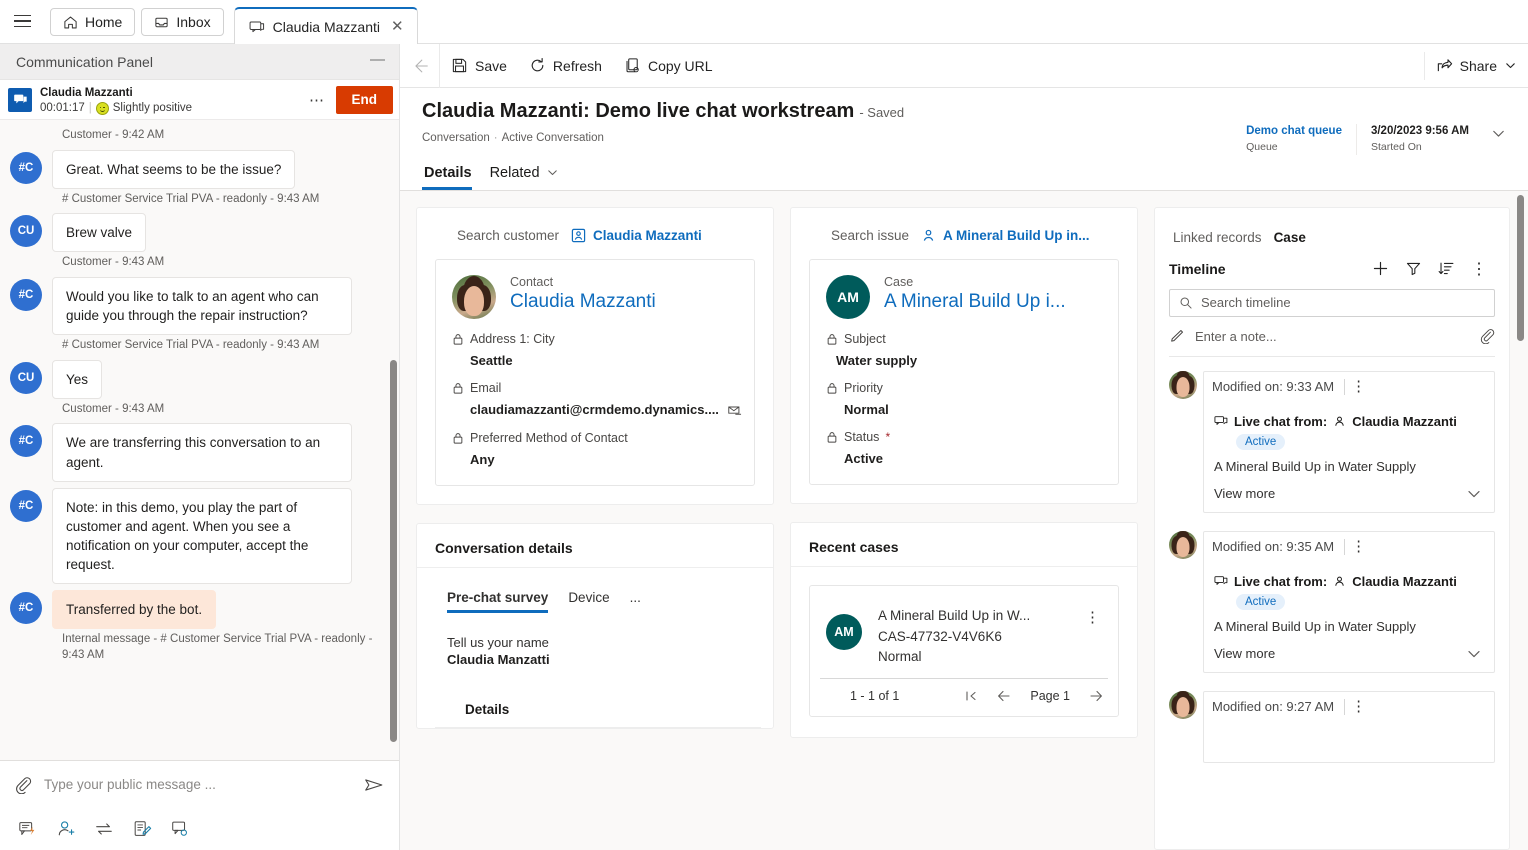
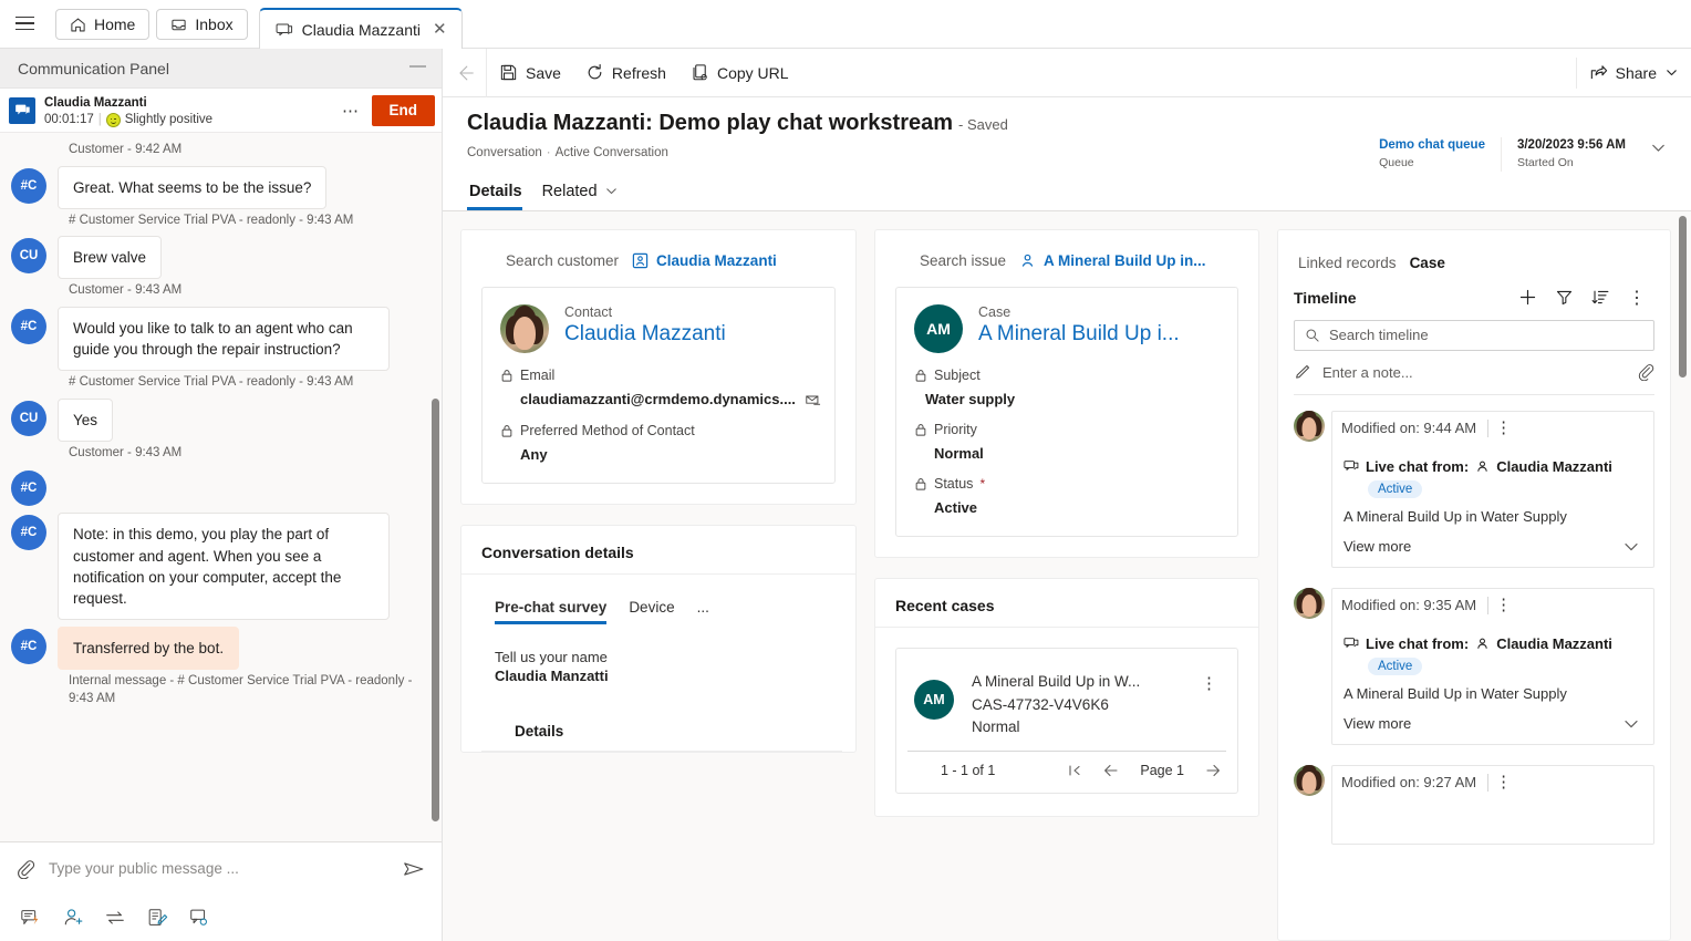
  Home
  Inbox
  Claudia Mazzanti
  ✕
  Communication Panel
  —
  Claudia Mazzanti
  00:01:17
  |
  Slightly positive
  ⋯
  End
  Customer - 9:42 AM
  #C
  Great. What seems to be the issue?
  # Customer Service Trial PVA - readonly - 9:43 AM
  CU
  Brew valve
  Customer - 9:43 AM
  #C
  Would you like to talk to an agent who can guide you through the repair instruction?
  # Customer Service Trial PVA - readonly - 9:43 AM
  CU
  Yes
  Customer - 9:43 AM
  #C
- We are transferring this conversation to an agent.
  #C
  Note: in this demo, you play the part of customer and agent. When you see a notification on your computer, accept the request.
  #C
  Transferred by the bot.
  Internal message - # Customer Service Trial PVA - readonly - 9:43 AM
  Type your public message ...
  Save
  Refresh
  Copy URL
  Share
- Claudia Mazzanti: Demo live chat workstream - Saved
+ Claudia Mazzanti: Demo play chat workstream - Saved
  Conversation · Active Conversation
  Demo chat queue
  Queue
  3/20/2023 9:56 AM
  Started On
  Details
  Related
  Search customer
  Claudia Mazzanti
  Contact
  Claudia Mazzanti
- Address 1: City
- Seattle
  Email
  claudiamazzanti@crmdemo.dynamics....
  Preferred Method of Contact
  Any
  Conversation details
  Pre-chat survey
  Device
  ...
  Tell us your name
  Claudia Manzatti
  Details
  Search issue
  A Mineral Build Up in...
  AM
  Case
  A Mineral Build Up i...
  Subject
  Water supply
  Priority
  Normal
  Status
  *
  Active
  Recent cases
  AM
  A Mineral Build Up in W...
  CAS-47732-V4V6K6
  Normal
  ⋮
  1 - 1 of 1
  Page 1
  Linked records
  Case
  Timeline
  ⋮
  Search timeline
  Enter a note...
- Modified on: 9:33 AM
+ Modified on: 9:44 AM
  ⋮
  Live chat from:
  Claudia Mazzanti
  Active
  A Mineral Build Up in Water Supply
  View more
  Modified on: 9:35 AM
  ⋮
  Live chat from:
  Claudia Mazzanti
  Active
  A Mineral Build Up in Water Supply
  View more
  Modified on: 9:27 AM
  ⋮
